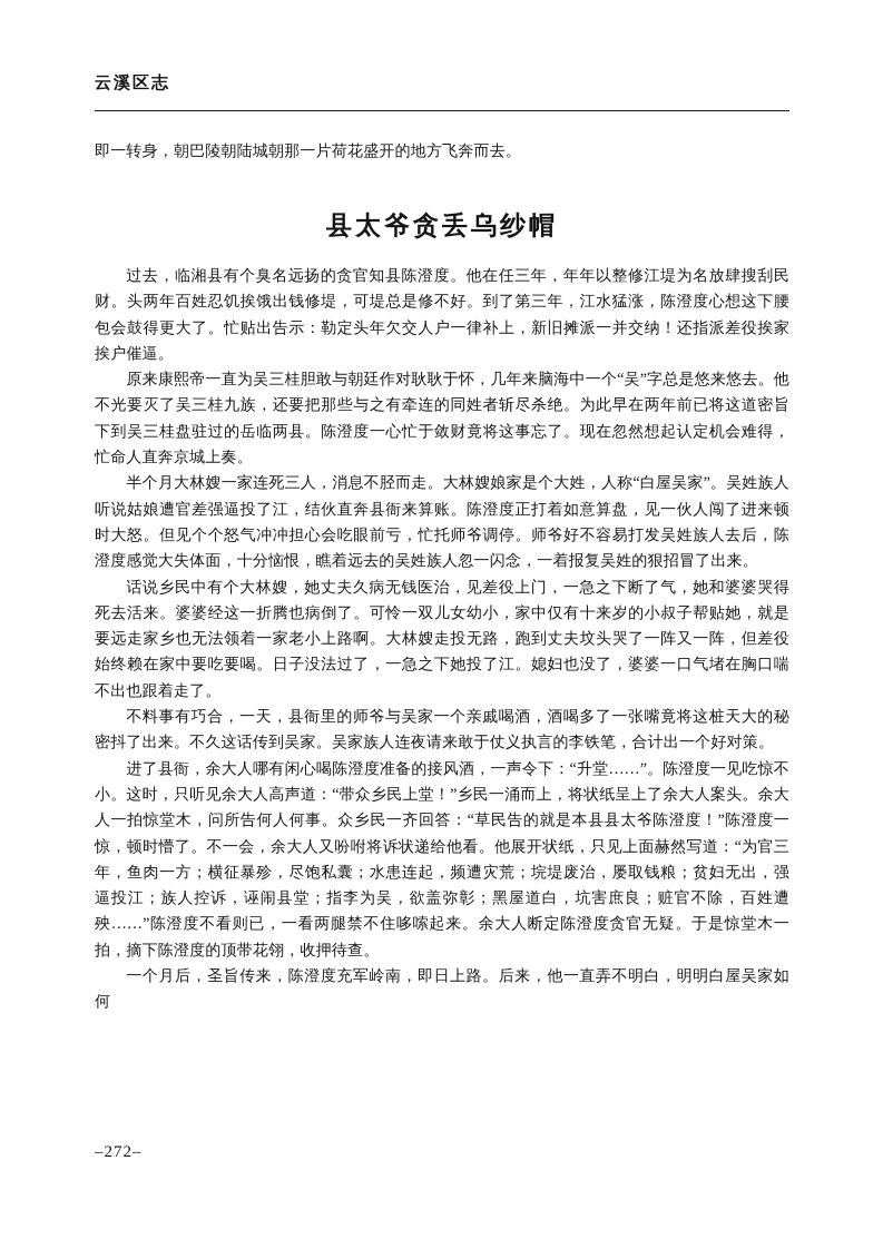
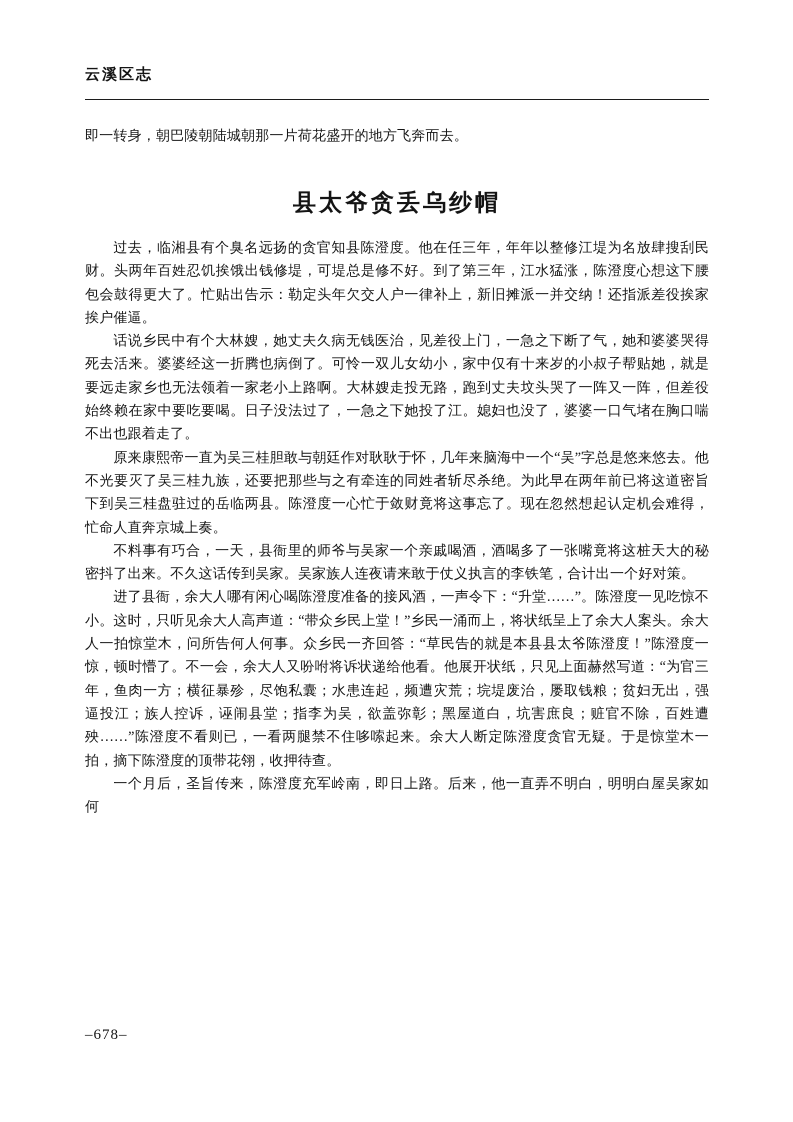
  云溪区志
  即一转身，朝巴陵朝陆城朝那一片荷花盛开的地方飞奔而去。
  县太爷贪丢乌纱帽
  过去，临湘县有个臭名远扬的贪官知县陈澄度。他在任三年，年年以整修江堤为名放肆搜刮民财。头两年百姓忍饥挨饿出钱修堤，可堤总是修不好。到了第三年，江水猛涨，陈澄度心想这下腰包会鼓得更大了。忙贴出告示：勒定头年欠交人户一律补上，新旧摊派一并交纳！还指派差役挨家挨户催逼。
- 原来康熙帝一直为吴三桂胆敢与朝廷作对耿耿于怀，几年来脑海中一个“吴”字总是悠来悠去。他不光要灭了吴三桂九族，还要把那些与之有牵连的同姓者斩尽杀绝。为此早在两年前已将这道密旨下到吴三桂盘驻过的岳临两县。陈澄度一心忙于敛财竟将这事忘了。现在忽然想起认定机会难得，忙命人直奔京城上奏。
+ 话说乡民中有个大林嫂，她丈夫久病无钱医治，见差役上门，一急之下断了气，她和婆婆哭得死去活来。婆婆经这一折腾也病倒了。可怜一双儿女幼小，家中仅有十来岁的小叔子帮贴她，就是要远走家乡也无法领着一家老小上路啊。大林嫂走投无路，跑到丈夫坟头哭了一阵又一阵，但差役始终赖在家中要吃要喝。日子没法过了，一急之下她投了江。媳妇也没了，婆婆一口气堵在胸口喘不出也跟着走了。
- 半个月大林嫂一家连死三人，消息不胫而走。大林嫂娘家是个大姓，人称“白屋吴家”。吴姓族人听说姑娘遭官差强逼投了江，结伙直奔县衙来算账。陈澄度正打着如意算盘，见一伙人闯了进来顿时大怒。但见个个怒气冲冲担心会吃眼前亏，忙托师爷调停。师爷好不容易打发吴姓族人去后，陈澄度感觉大失体面，十分恼恨，瞧着远去的吴姓族人忽一闪念，一着报复吴姓的狠招冒了出来。
- 话说乡民中有个大林嫂，她丈夫久病无钱医治，见差役上门，一急之下断了气，她和婆婆哭得死去活来。婆婆经这一折腾也病倒了。可怜一双儿女幼小，家中仅有十来岁的小叔子帮贴她，就是要远走家乡也无法领着一家老小上路啊。大林嫂走投无路，跑到丈夫坟头哭了一阵又一阵，但差役始终赖在家中要吃要喝。日子没法过了，一急之下她投了江。媳妇也没了，婆婆一口气堵在胸口喘不出也跟着走了。
+ 原来康熙帝一直为吴三桂胆敢与朝廷作对耿耿于怀，几年来脑海中一个“吴”字总是悠来悠去。他不光要灭了吴三桂九族，还要把那些与之有牵连的同姓者斩尽杀绝。为此早在两年前已将这道密旨下到吴三桂盘驻过的岳临两县。陈澄度一心忙于敛财竟将这事忘了。现在忽然想起认定机会难得，忙命人直奔京城上奏。
  不料事有巧合，一天，县衙里的师爷与吴家一个亲戚喝酒，酒喝多了一张嘴竟将这桩天大的秘密抖了出来。不久这话传到吴家。吴家族人连夜请来敢于仗义执言的李铁笔，合计出一个好对策。
  进了县衙，余大人哪有闲心喝陈澄度准备的接风酒，一声令下：“升堂……”。陈澄度一见吃惊不小。这时，只听见余大人高声道：“带众乡民上堂！”乡民一涌而上，将状纸呈上了余大人案头。余大人一拍惊堂木，问所告何人何事。众乡民一齐回答：“草民告的就是本县县太爷陈澄度！”陈澄度一惊，顿时懵了。不一会，余大人又吩咐将诉状递给他看。他展开状纸，只见上面赫然写道：“为官三年，鱼肉一方；横征暴殄，尽饱私囊；水患连起，频遭灾荒；垸堤废治，屡取钱粮；贫妇无出，强逼投江；族人控诉，诬闹县堂；指李为吴，欲盖弥彰；黑屋道白，坑害庶良；赃官不除，百姓遭殃……”陈澄度不看则已，一看两腿禁不住哆嗦起来。余大人断定陈澄度贪官无疑。于是惊堂木一拍，摘下陈澄度的顶带花翎，收押待查。
  一个月后，圣旨传来，陈澄度充军岭南，即日上路。后来，他一直弄不明白，明明白屋吴家如何
- –272–
+ –678–
